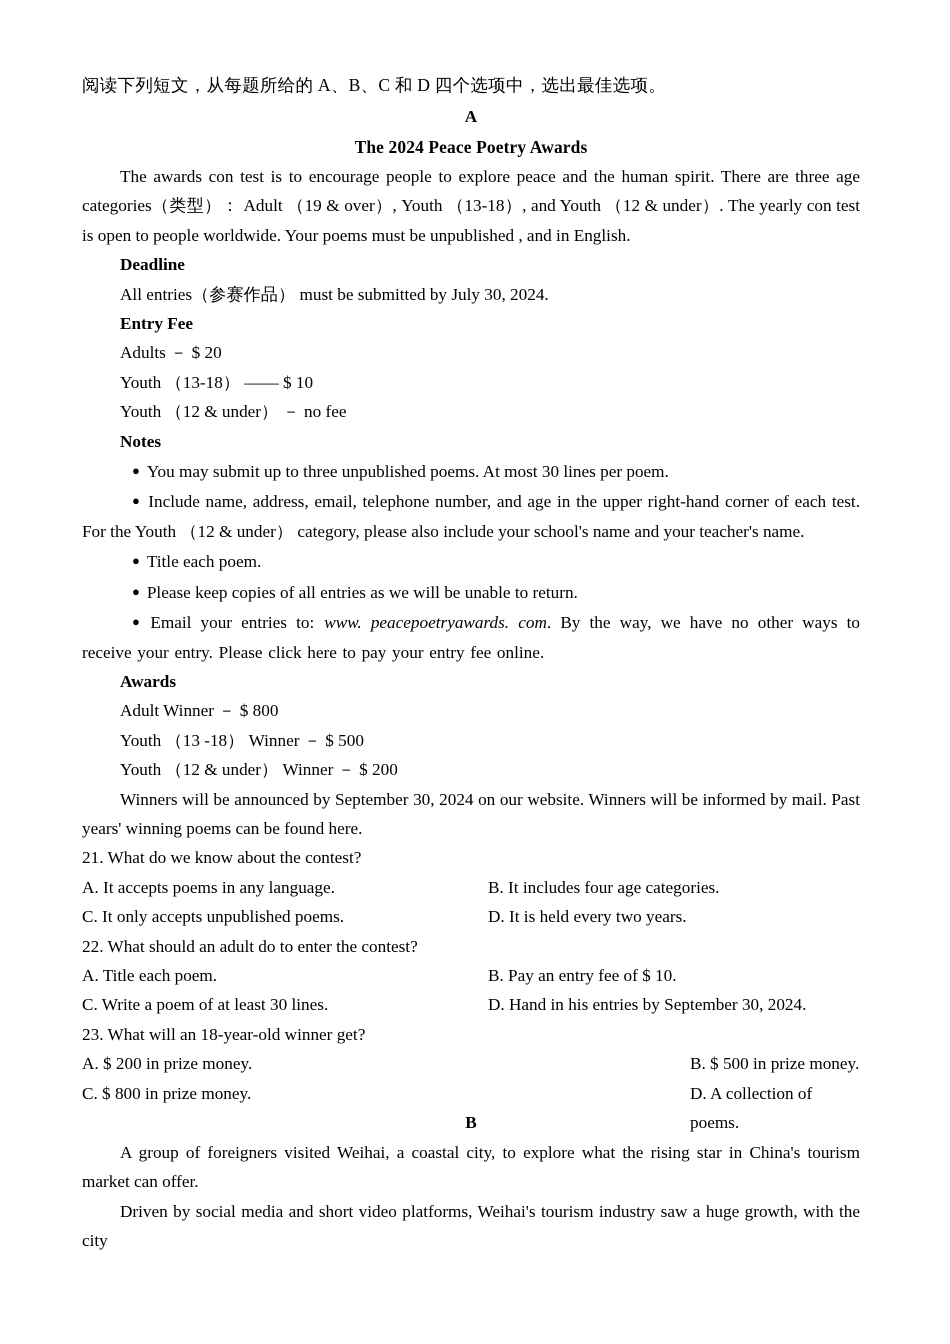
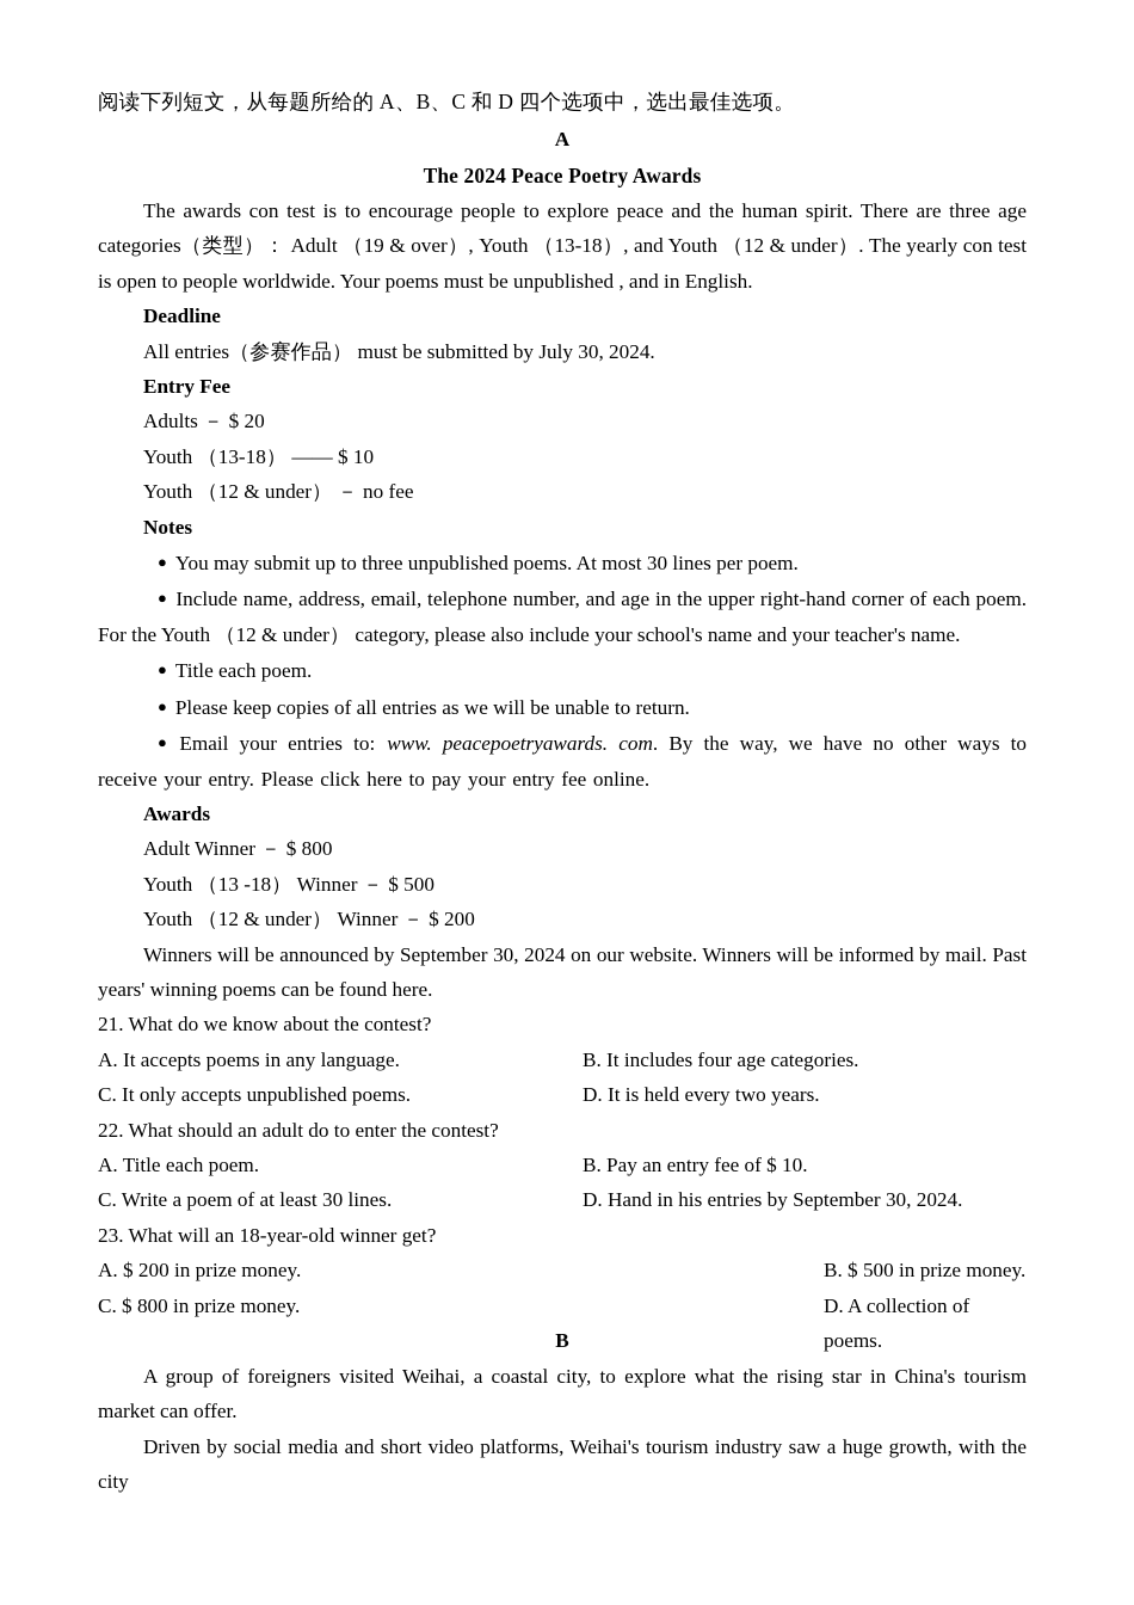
  阅读下列短文，从每题所给的 A、B、C 和 D 四个选项中，选出最佳选项。
  A
  The 2024 Peace Poetry Awards
  The awards con test is to encourage people to explore peace and the human spirit. There are three age categories（类型）： Adult （19 & over）, Youth （13-18）, and Youth （12 & under）. The yearly con test is open to people worldwide. Your poems must be unpublished , and in English.
  Deadline
  All entries（参赛作品） must be submitted by July 30, 2024.
  Entry Fee
  Adults － $ 20
  Youth （13-18） —— $ 10
  Youth （12 & under） － no fee
  Notes
  ● You may submit up to three unpublished poems. At most 30 lines per poem.
- ● Include name, address, email, telephone number, and age in the upper right-hand corner of each test. For the Youth （12 & under） category, please also include your school's name and your teacher's name.
+ ● Include name, address, email, telephone number, and age in the upper right-hand corner of each poem. For the Youth （12 & under） category, please also include your school's name and your teacher's name.
  ● Title each poem.
  ● Please keep copies of all entries as we will be unable to return.
  ● Email your entries to: www. peacepoetryawards. com. By the way, we have no other ways to receive your entry. Please click here to pay your entry fee online.
  Awards
  Adult Winner － $ 800
  Youth （13 -18） Winner － $ 500
  Youth （12 & under） Winner － $ 200
  Winners will be announced by September 30, 2024 on our website. Winners will be informed by mail. Past years' winning poems can be found here.
  21. What do we know about the contest?
  A. It accepts poems in any language.
  B. It includes four age categories.
  C. It only accepts unpublished poems.
  D. It is held every two years.
  22. What should an adult do to enter the contest?
  A. Title each poem.
  B. Pay an entry fee of $ 10.
  C. Write a poem of at least 30 lines.
  D. Hand in his entries by September 30, 2024.
  23. What will an 18-year-old winner get?
  A. $ 200 in prize money.
  B. $ 500 in prize money.
  C. $ 800 in prize money.
  D. A collection of poems.
  B
  A group of foreigners visited Weihai, a coastal city, to explore what the rising star in China's tourism market can offer.
  Driven by social media and short video platforms, Weihai's tourism industry saw a huge growth, with the city
